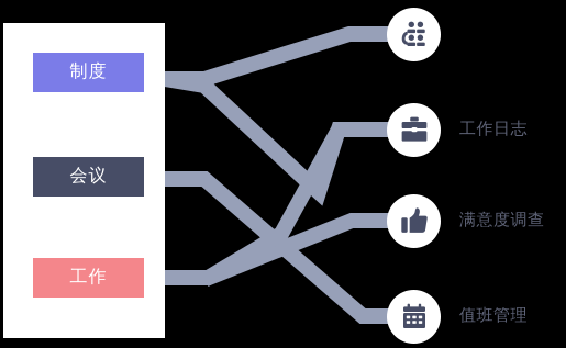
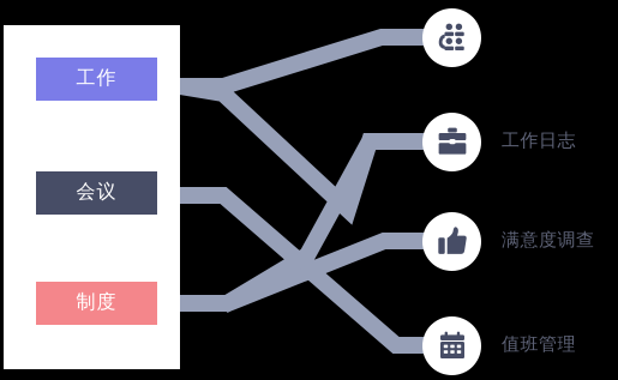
- 制度
+ 工作
  会议
- 工作
+ 制度
  工作日志
  满意度调查
  值班管理
